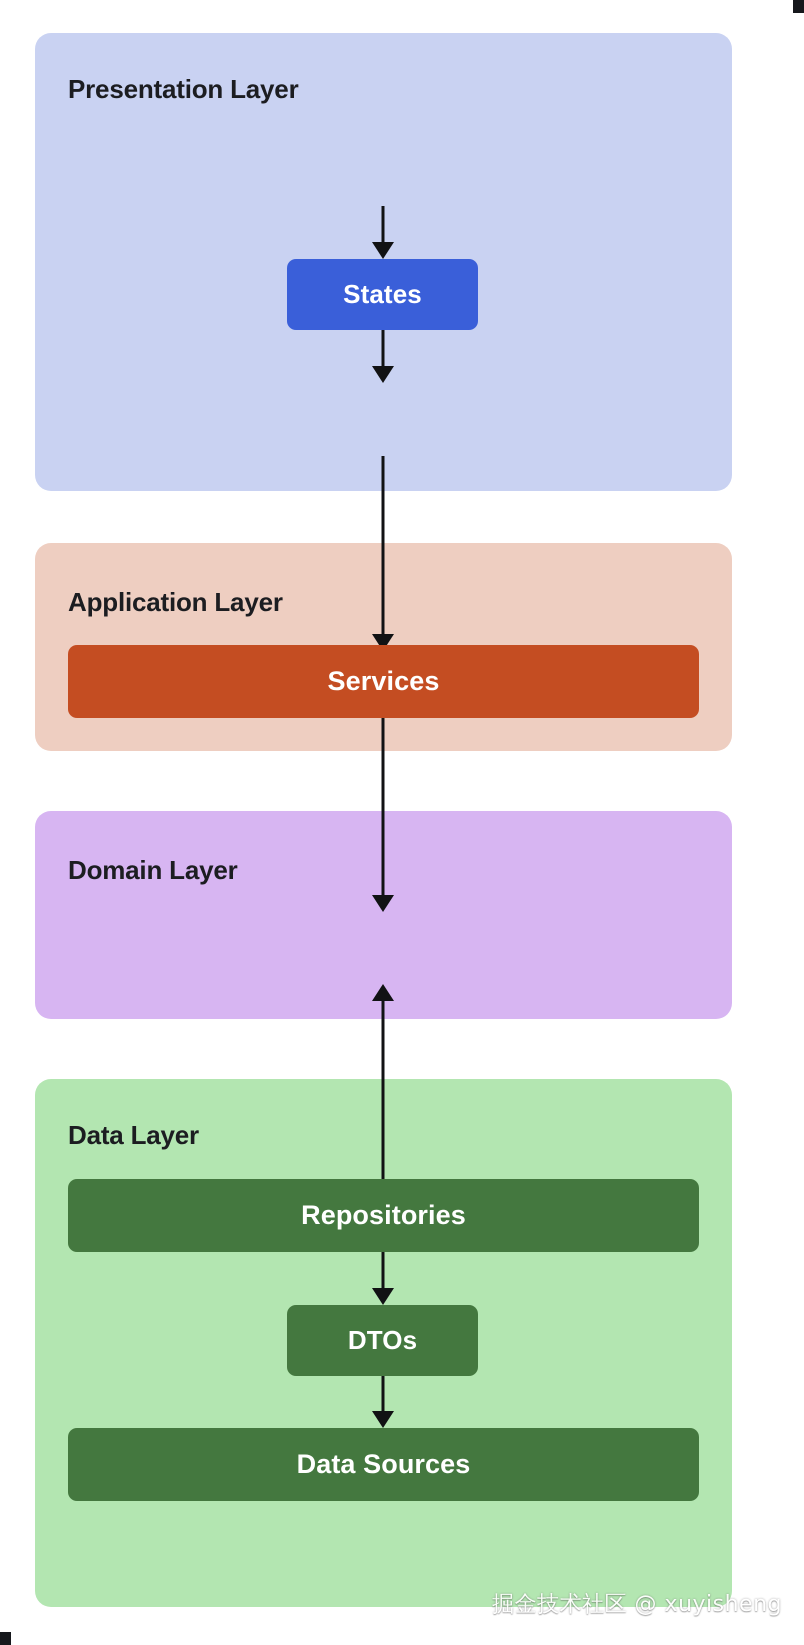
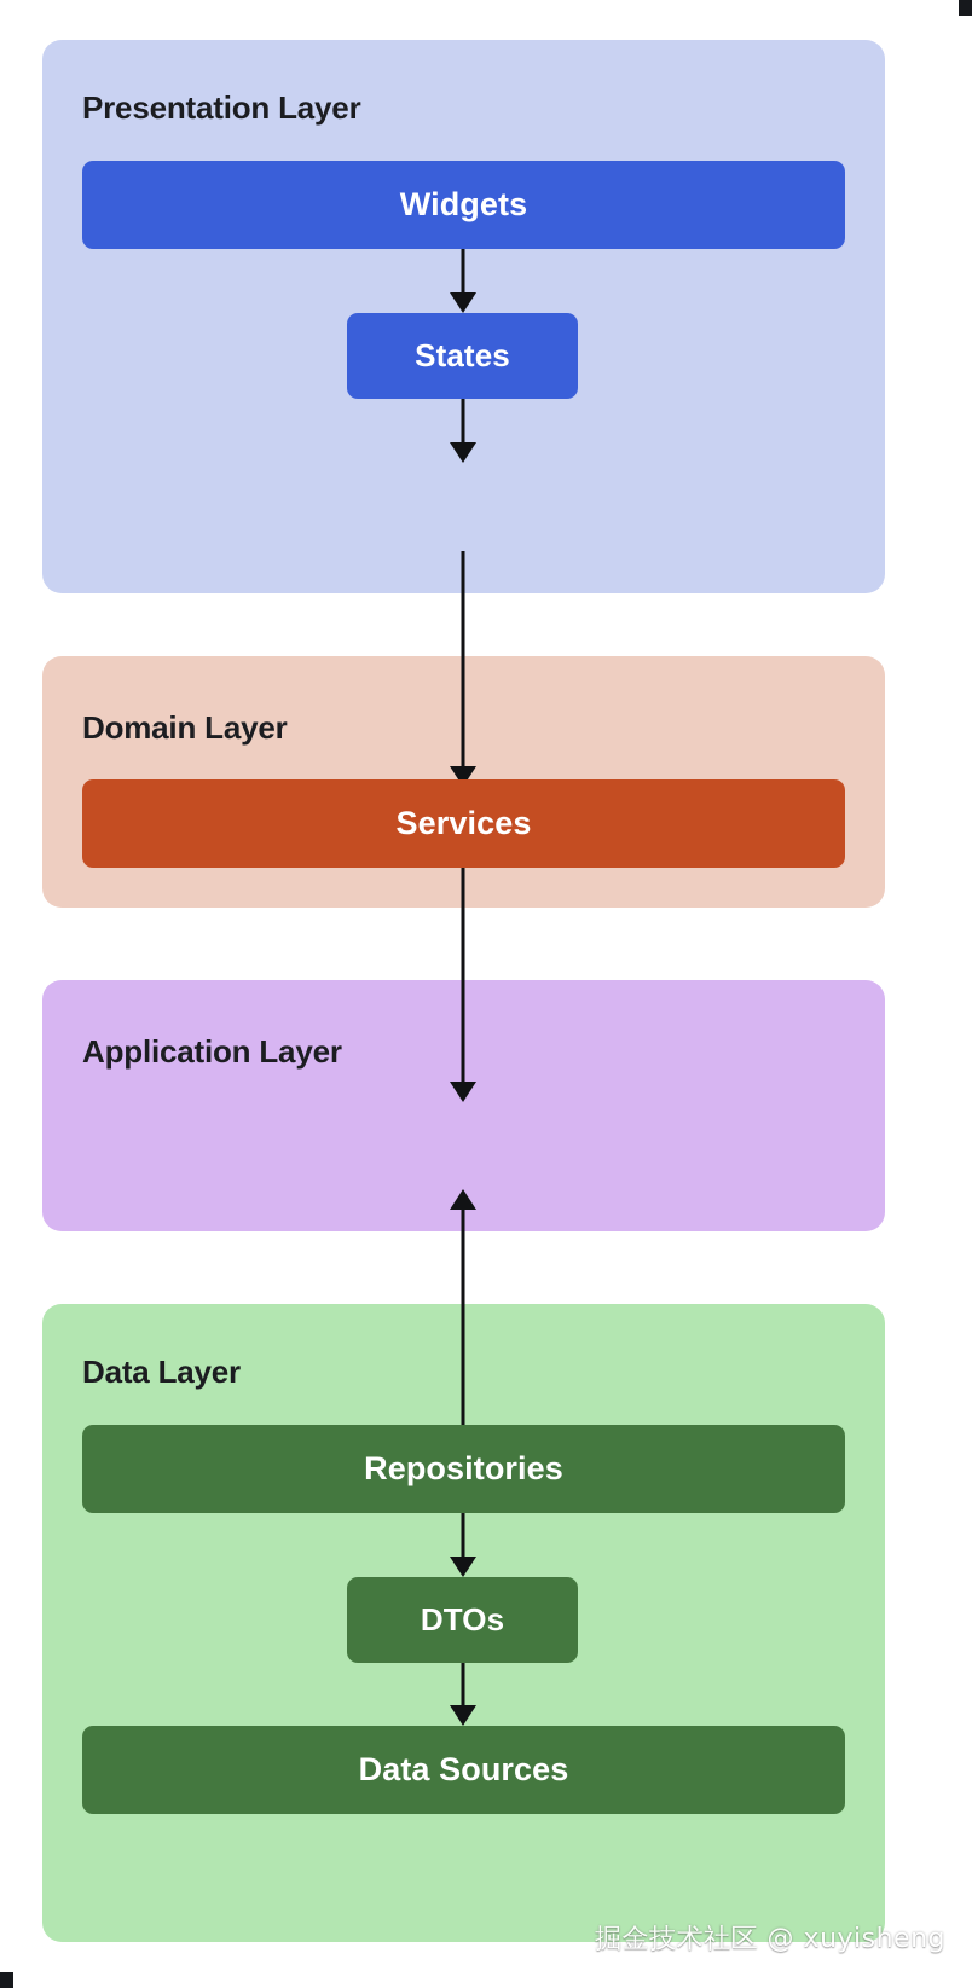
  Presentation Layer
+ Widgets
  States
- Application Layer
+ Domain Layer
  Services
- Domain Layer
+ Application Layer
  Data Layer
  Repositories
  DTOs
  Data Sources
  掘金技术社区 @ xuyisheng
